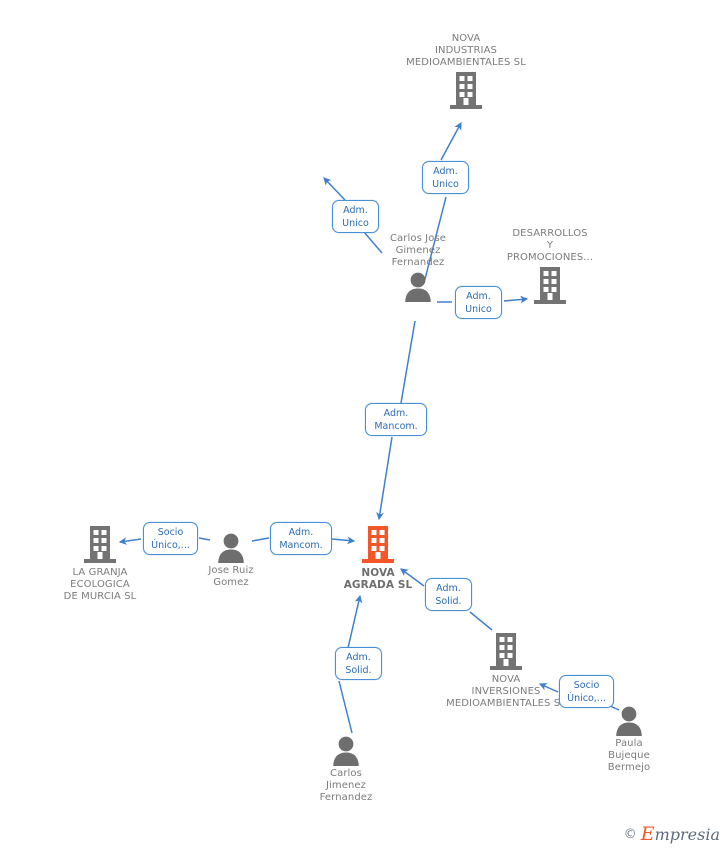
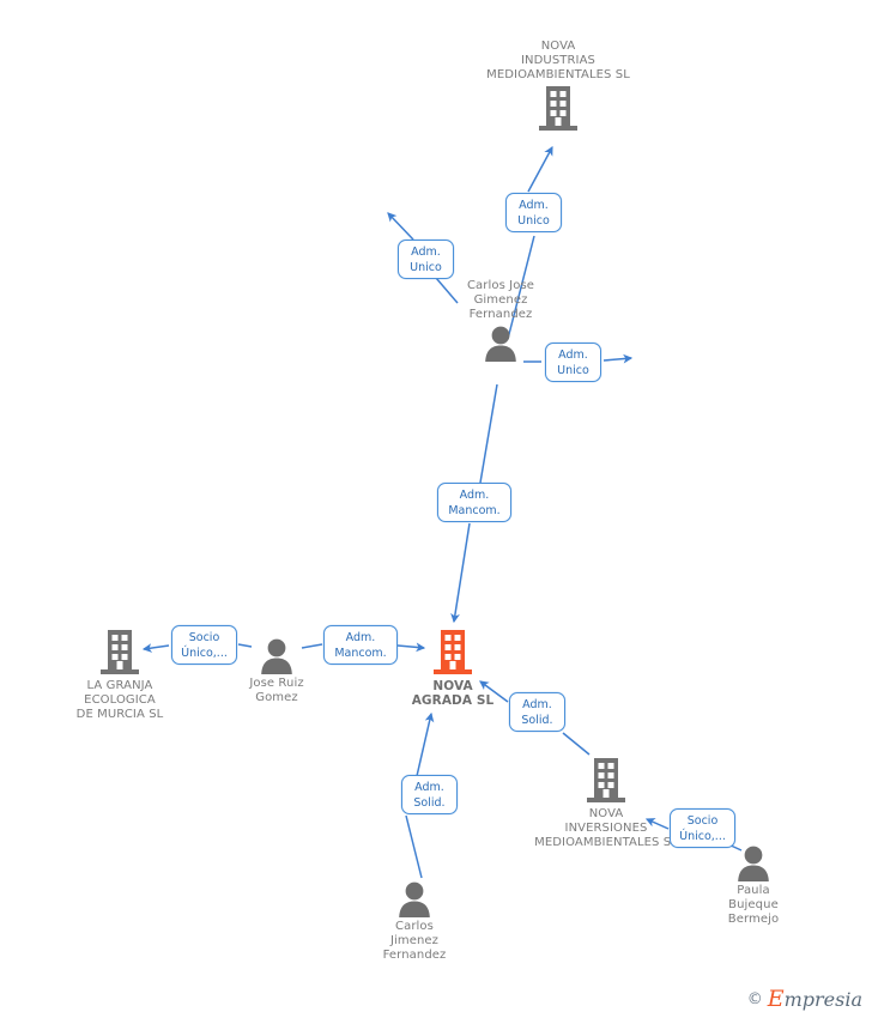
  NOVA
  INDUSTRIAS
  MEDIOAMBIENTALES SL
- DESARROLLOS
- Y
- PROMOCIONES...
  Carlos Jose
  Gimenez
  Fernandez
  NOVA
  AGRADA SL
  LA GRANJA
  ECOLOGICA
  DE MURCIA SL
  Jose Ruiz
  Gomez
  NOVA
  INVERSIONES
  MEDIOAMBIENTALES S
  Paula
  Bujeque
  Bermejo
  Carlos
  Jimenez
  Fernandez
  Adm.
  Unico
  Adm.
  Unico
  Adm.
  Unico
  Adm.
  Mancom.
  Adm.
  Mancom.
  Socio
  Único,...
  Adm.
  Solid.
  Adm.
  Solid.
  Socio
  Único,...
  ©
  Empresia
